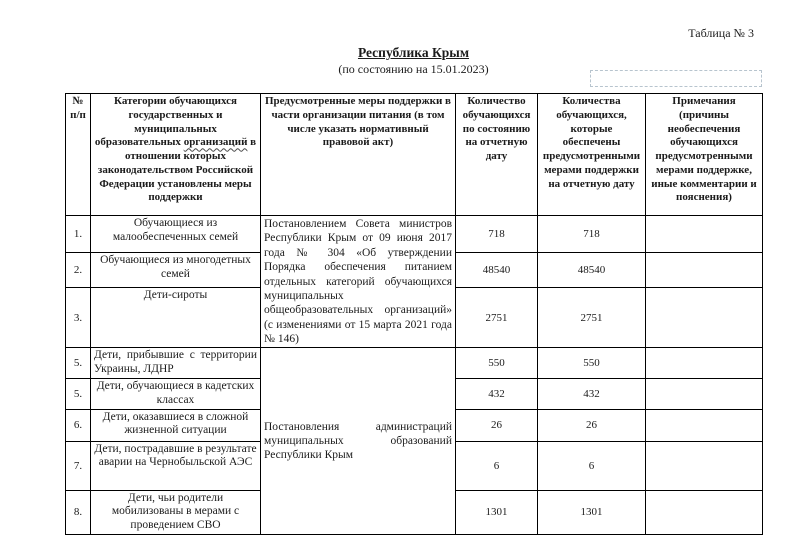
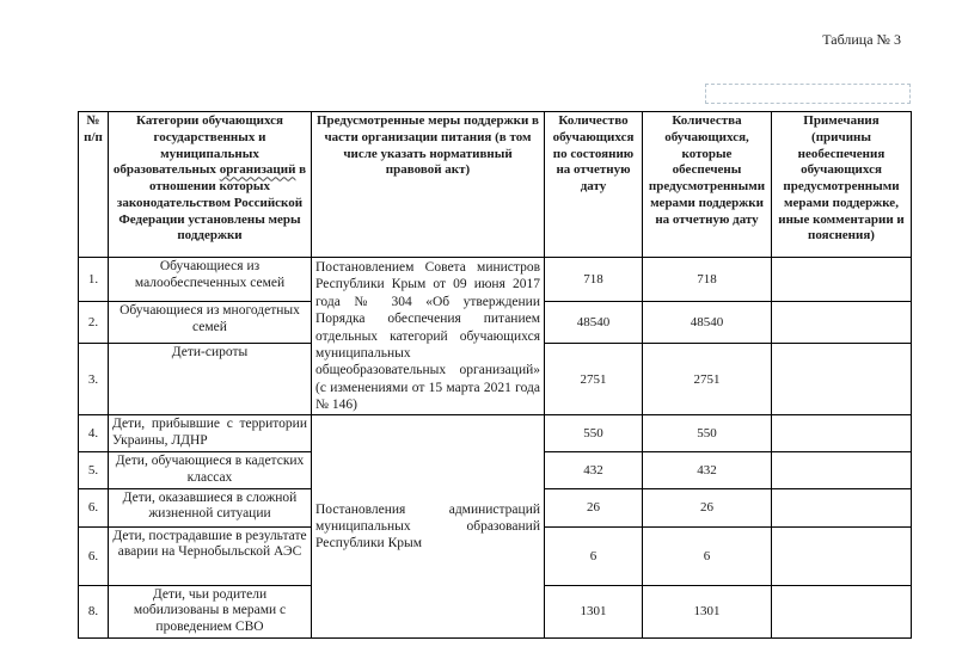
  Таблица № 3
- Республика Крым
- (по состоянию на 15.01.2023)
  № п/п	Категории обучающихся государственных и муниципальных образовательных организаций в отношении которых законодательством Российской Федерации установлены меры поддержки	Предусмотренные меры поддержки в части организации питания (в том числе указать нормативный правовой акт)	Количество обучающихся по состоянию на отчетную дату	Количества обучающихся, которые обеспечены предусмотренными мерами поддержки на отчетную дату	Примечания (причины необеспечения обучающихся предусмотренными мерами поддержке, иные комментарии и пояснения)
  1.	Обучающиеся из малообеспеченных семей	Постановлением Совета министров Республики Крым от 09 июня 2017 года № 304 «Об утверждении Порядка обеспечения питанием отдельных категорий обучающихся муниципальных общеобразовательных организаций» (с изменениями от 15 марта 2021 года № 146)	718	718
  2.	Обучающиеся из многодетных семей	48540	48540
  3.	Дети-сироты	2751	2751
- 5.	Дети, прибывшие с территории Украины, ЛДНР	Постановления администраций муниципальных образований Республики Крым	550	550
+ 4.	Дети, прибывшие с территории Украины, ЛДНР	Постановления администраций муниципальных образований Республики Крым	550	550
  5.	Дети, обучающиеся в кадетских классах	432	432
  6.	Дети, оказавшиеся в сложной жизненной ситуации	26	26
- 7.	Дети, пострадавшие в результате аварии на Чернобыльской АЭС	6	6
+ 6.	Дети, пострадавшие в результате аварии на Чернобыльской АЭС	6	6
  8.	Дети, чьи родители мобилизованы в мерами с проведением СВО	1301	1301
